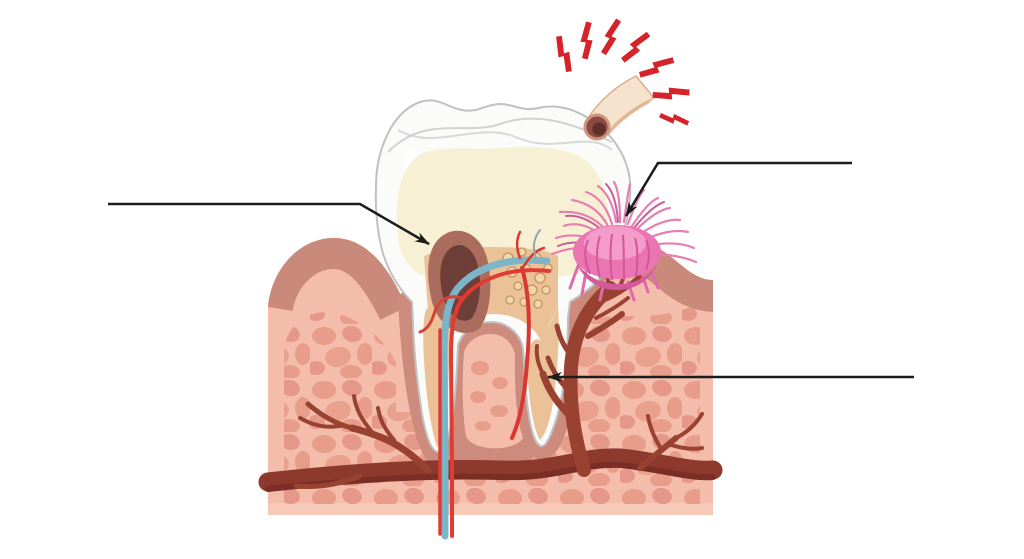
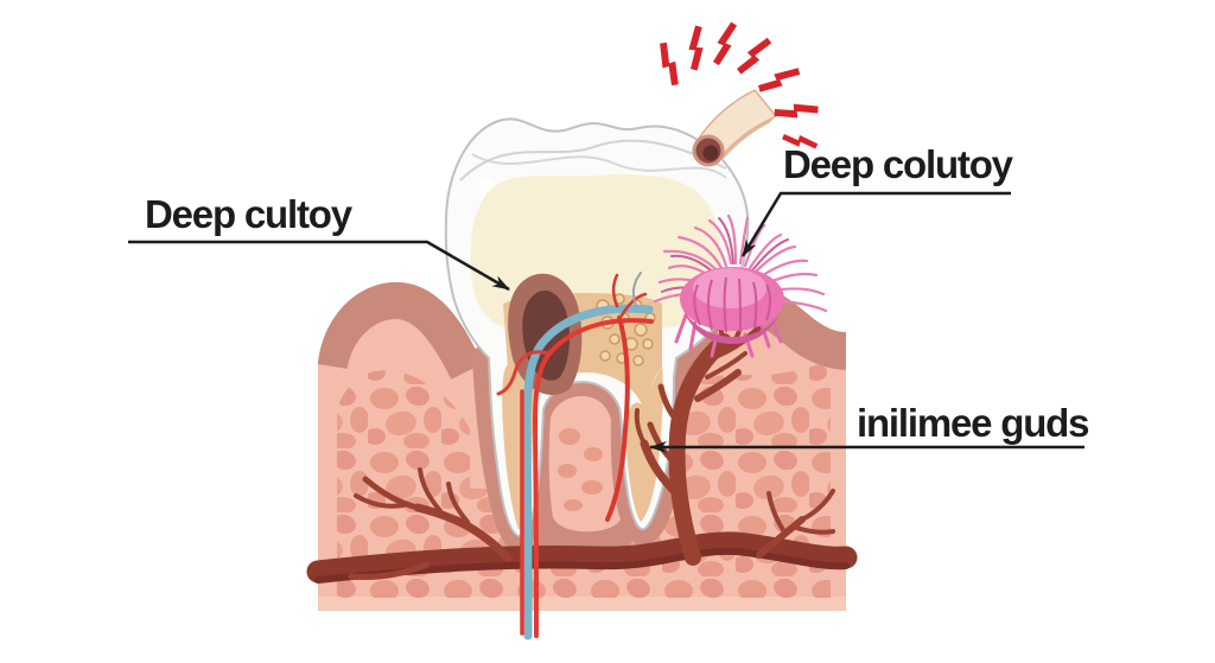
+ Deep cultoy
+ Deep colutoy
+ inilimee guds
